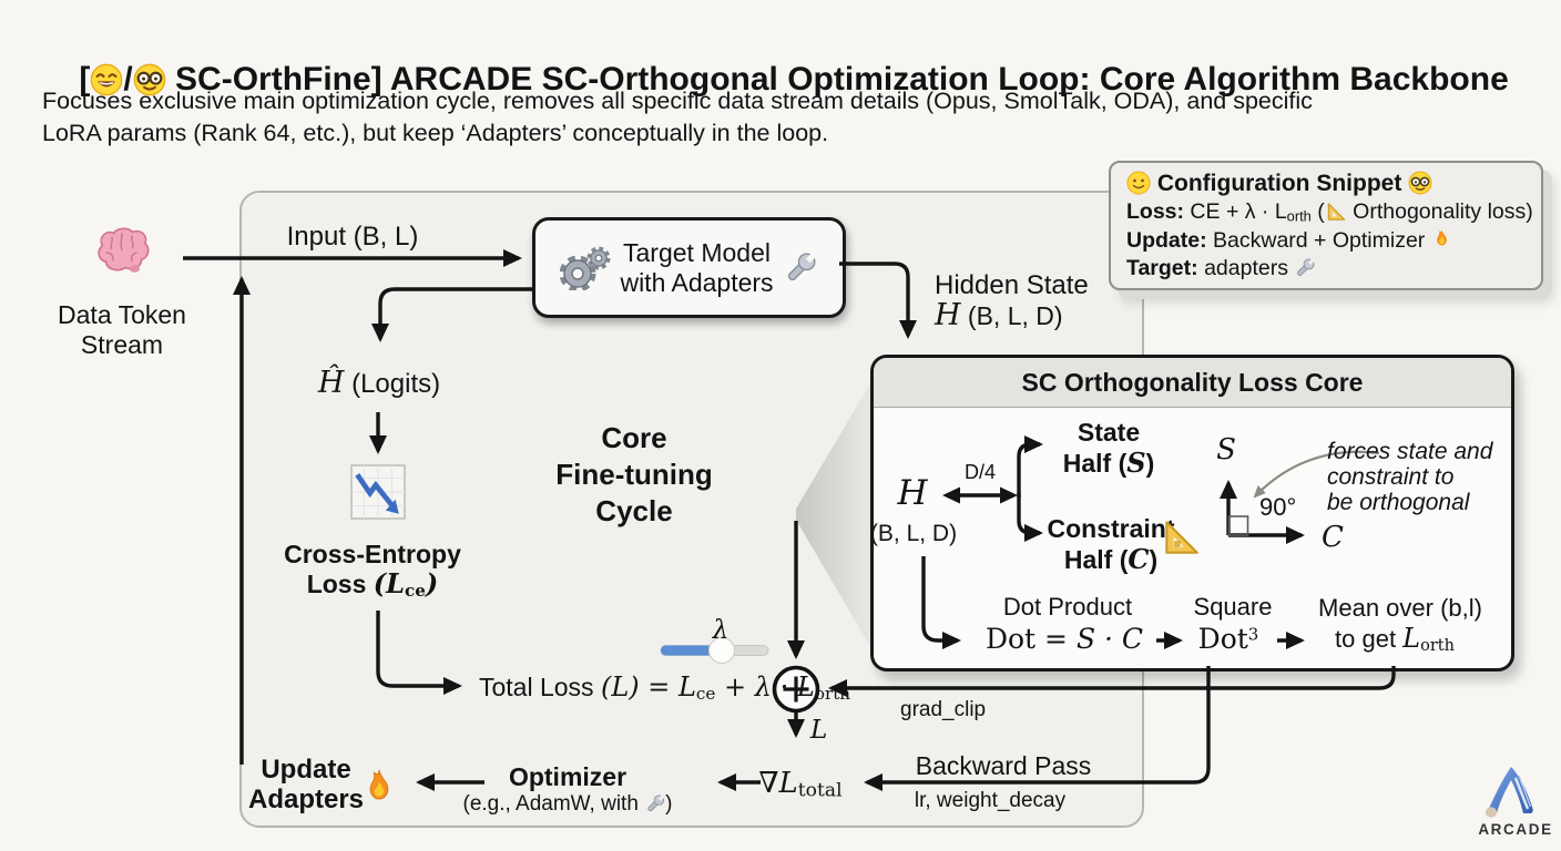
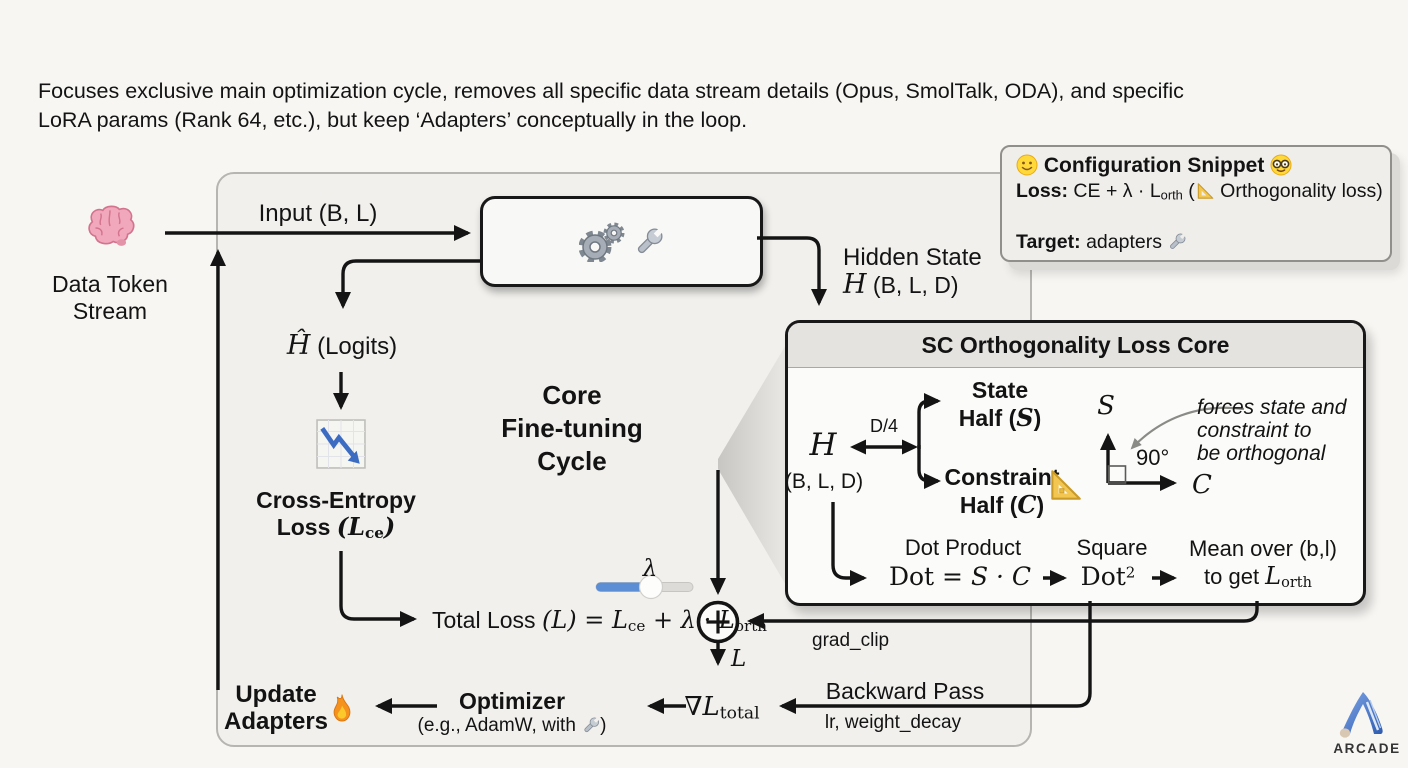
- [ / SC-OrthFine] ARCADE SC-Orthogonal Optimization Loop: Core Algorithm Backbone
  Focuses exclusive main optimization cycle, removes all specific data stream details (Opus, SmolTalk, ODA), and specific
  LoRA params (Rank 64, etc.), but keep ‘Adapters’ conceptually in the loop.
- Target Model
- with Adapters
  SC Orthogonality Loss Core
  Data Token
  Stream
  Input (B, L)
  Hidden State
  H (B, L, D)
  Ĥ (Logits)
  Cross-Entropy
  Loss (Lce)
  Core
  Fine-tuning
  Cycle
  λ
  Total Loss (L) = Lce + λ · Lorth
  grad_clip
  L
  ∇Ltotal
  Backward Pass
  lr, weight_decay
  Optimizer
  (e.g., AdamW, with )
  Update
  Adapters
  H
  (B, L, D)
  D/4
  State
  Half (S)
  Constrain
  Half (C)
  S
  C
  90°
  forces state and
  constraint to
  be orthogonal
  Dot Product
  Dot = S · C
  Square
- Dot3
+ Dot2
  Mean over (b,l)
  to get Lorth
  Configuration Snippet
  Loss: CE + λ · Lorth ( Orthogonality loss)
- Update: Backward + Optimizer
  Target: adapters
  ARCADE
